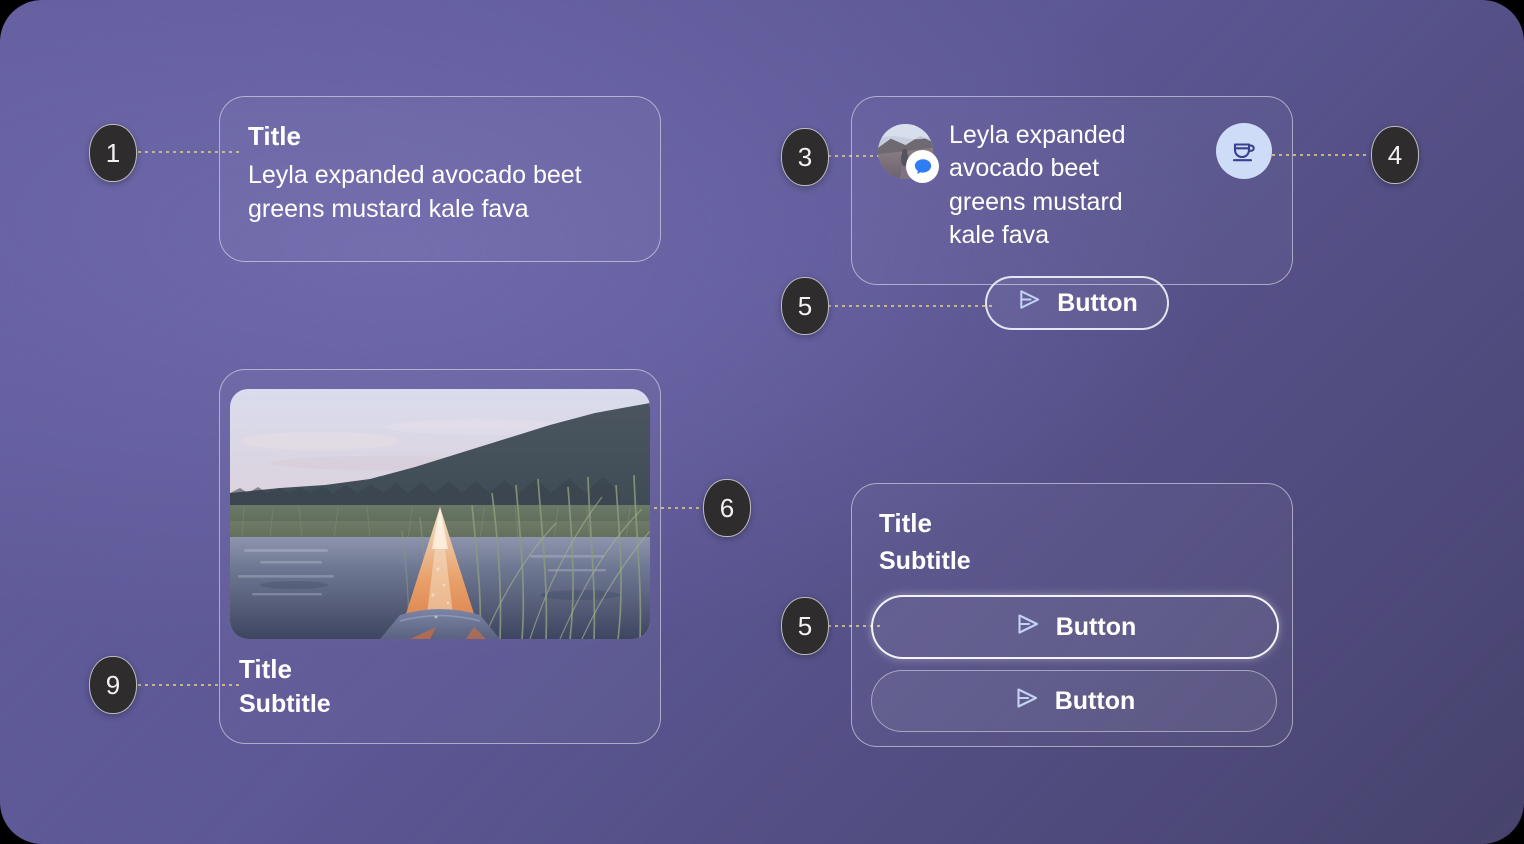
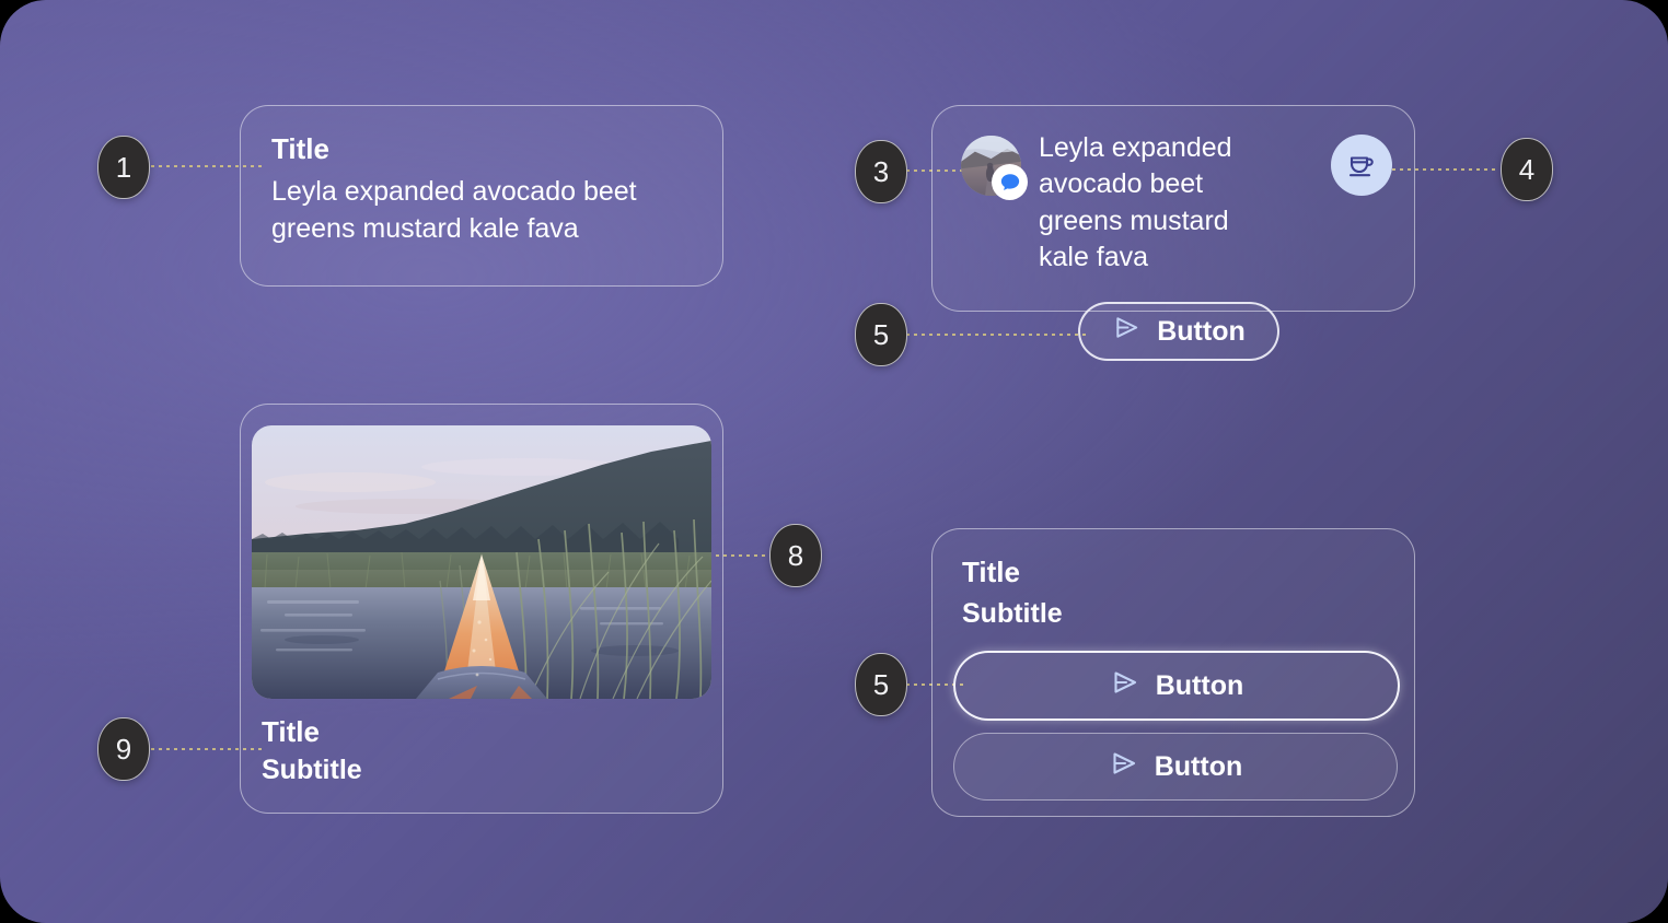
  1
  9
  3
  4
  5
  5
- 6
+ 8
  Title
  Leyla expanded avocado beet greens mustard kale fava
  Leyla expanded avocado beet greens mustard kale fava
  Button
  Title
  Subtitle
  Title
  Subtitle
  Button
  Button
